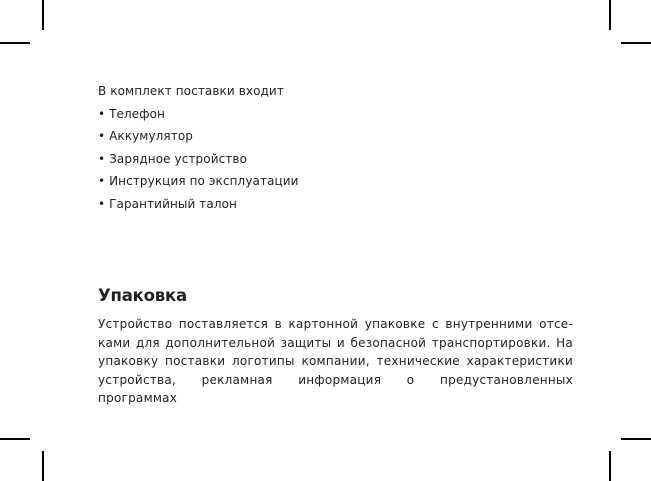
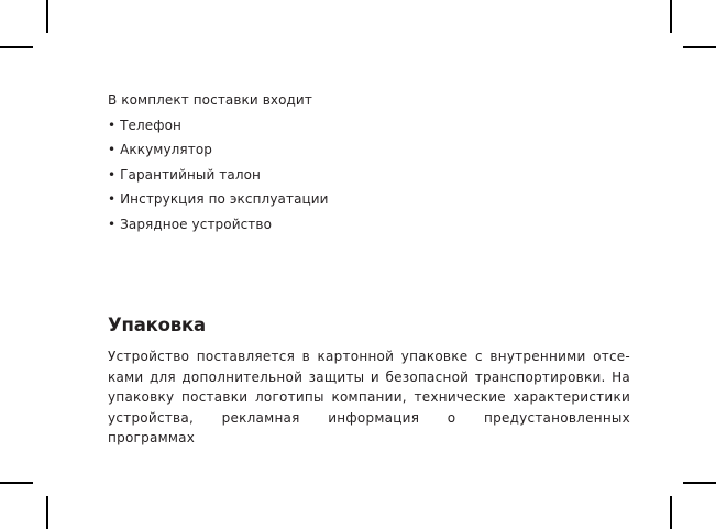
  В комплект поставки входит
  Телефон
  Аккумулятор
- Зарядное устройство
+ Гарантийный талон
  Инструкция по эксплуатации
- Гарантийный талон
+ Зарядное устройство
  Упаковка
  Устройство поставляется в картонной упаковке с внутренними отсе-ками для дополнительной защиты и безопасной транспортировки. На упаковку поставки логотипы компании, технические характеристики устройства, рекламная информация о предустановленных программах
